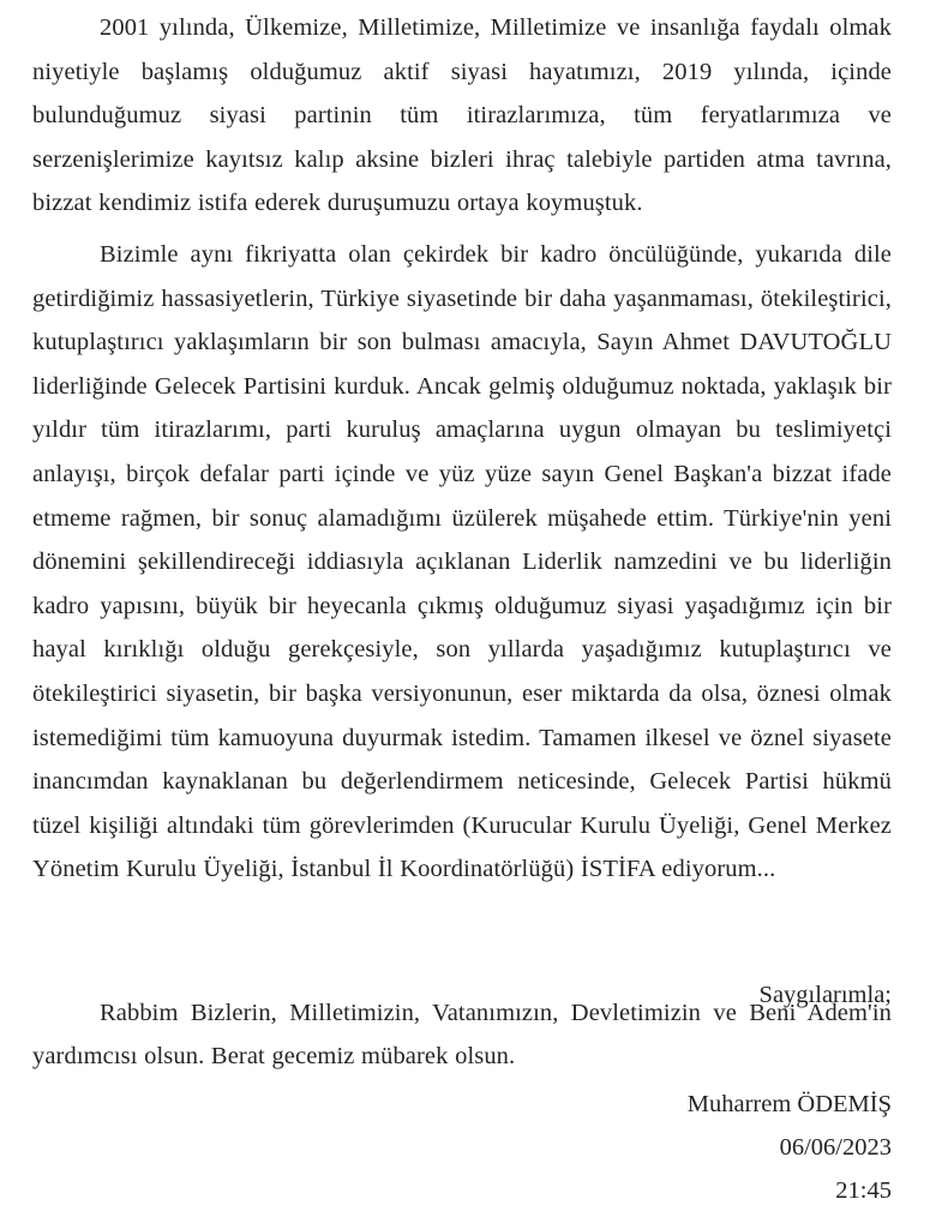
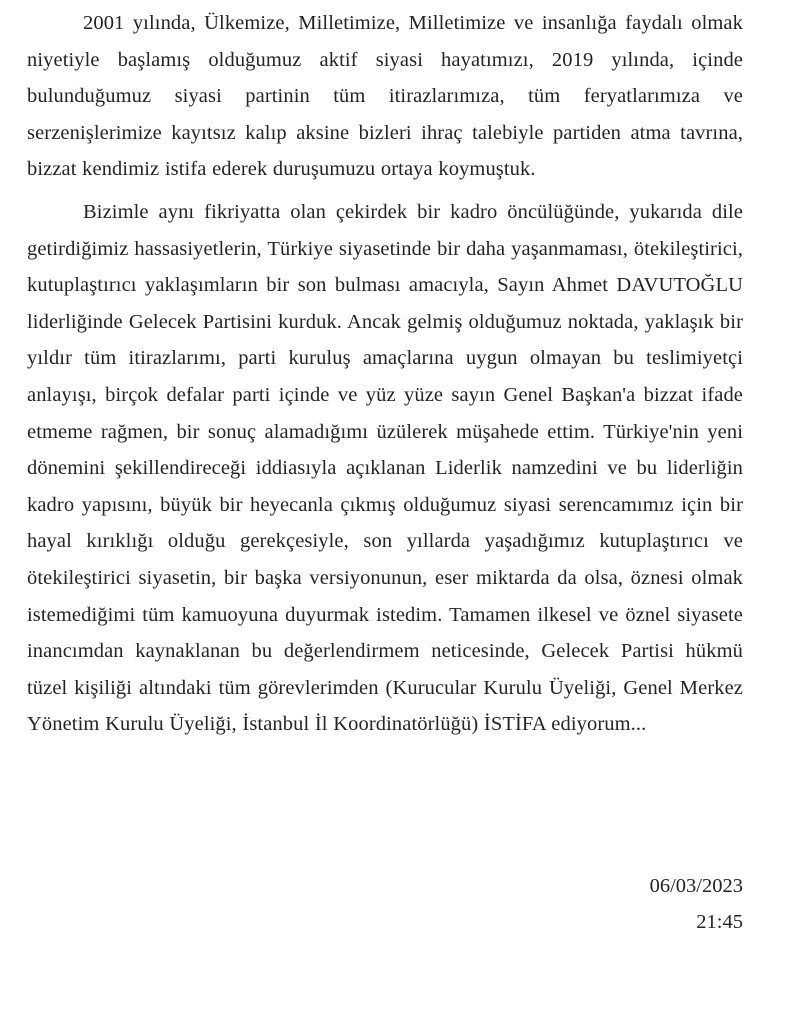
  2001 yılında, Ülkemize, Milletimize, Milletimize ve insanlığa faydalı olmak niyetiyle başlamış olduğumuz aktif siyasi hayatımızı, 2019 yılında, içinde bulunduğumuz siyasi partinin tüm itirazlarımıza, tüm feryatlarımıza ve serzenişlerimize kayıtsız kalıp aksine bizleri ihraç talebiyle partiden atma tavrına, bizzat kendimiz istifa ederek duruşumuzu ortaya koymuştuk.
- Bizimle aynı fikriyatta olan çekirdek bir kadro öncülüğünde, yukarıda dile getirdiğimiz hassasiyetlerin, Türkiye siyasetinde bir daha yaşanmaması, ötekileştirici, kutuplaştırıcı yaklaşımların bir son bulması amacıyla, Sayın Ahmet DAVUTOĞLU liderliğinde Gelecek Partisini kurduk. Ancak gelmiş olduğumuz noktada, yaklaşık bir yıldır tüm itirazlarımı, parti kuruluş amaçlarına uygun olmayan bu teslimiyetçi anlayışı, birçok defalar parti içinde ve yüz yüze sayın Genel Başkan'a bizzat ifade etmeme rağmen, bir sonuç alamadığımı üzülerek müşahede ettim. Türkiye'nin yeni dönemini şekillendireceği iddiasıyla açıklanan Liderlik namzedini ve bu liderliğin kadro yapısını, büyük bir heyecanla çıkmış olduğumuz siyasi yaşadığımız için bir hayal kırıklığı olduğu gerekçesiyle, son yıllarda yaşadığımız kutuplaştırıcı ve ötekileştirici siyasetin, bir başka versiyonunun, eser miktarda da olsa, öznesi olmak istemediğimi tüm kamuoyuna duyurmak istedim. Tamamen ilkesel ve öznel siyasete inancımdan kaynaklanan bu değerlendirmem neticesinde, Gelecek Partisi hükmü tüzel kişiliği altındaki tüm görevlerimden (Kurucular Kurulu Üyeliği, Genel Merkez Yönetim Kurulu Üyeliği, İstanbul İl Koordinatörlüğü) İSTİFA ediyorum...
+ Bizimle aynı fikriyatta olan çekirdek bir kadro öncülüğünde, yukarıda dile getirdiğimiz hassasiyetlerin, Türkiye siyasetinde bir daha yaşanmaması, ötekileştirici, kutuplaştırıcı yaklaşımların bir son bulması amacıyla, Sayın Ahmet DAVUTOĞLU liderliğinde Gelecek Partisini kurduk. Ancak gelmiş olduğumuz noktada, yaklaşık bir yıldır tüm itirazlarımı, parti kuruluş amaçlarına uygun olmayan bu teslimiyetçi anlayışı, birçok defalar parti içinde ve yüz yüze sayın Genel Başkan'a bizzat ifade etmeme rağmen, bir sonuç alamadığımı üzülerek müşahede ettim. Türkiye'nin yeni dönemini şekillendireceği iddiasıyla açıklanan Liderlik namzedini ve bu liderliğin kadro yapısını, büyük bir heyecanla çıkmış olduğumuz siyasi serencamımız için bir hayal kırıklığı olduğu gerekçesiyle, son yıllarda yaşadığımız kutuplaştırıcı ve ötekileştirici siyasetin, bir başka versiyonunun, eser miktarda da olsa, öznesi olmak istemediğimi tüm kamuoyuna duyurmak istedim. Tamamen ilkesel ve öznel siyasete inancımdan kaynaklanan bu değerlendirmem neticesinde, Gelecek Partisi hükmü tüzel kişiliği altındaki tüm görevlerimden (Kurucular Kurulu Üyeliği, Genel Merkez Yönetim Kurulu Üyeliği, İstanbul İl Koordinatörlüğü) İSTİFA ediyorum...
- Rabbim Bizlerin, Milletimizin, Vatanımızın, Devletimizin ve Beni Adem'in yardımcısı olsun. Berat gecemiz mübarek olsun.
- Saygılarımla;
- Muharrem ÖDEMİŞ
- 06/06/2023
+ 06/03/2023
  21:45
